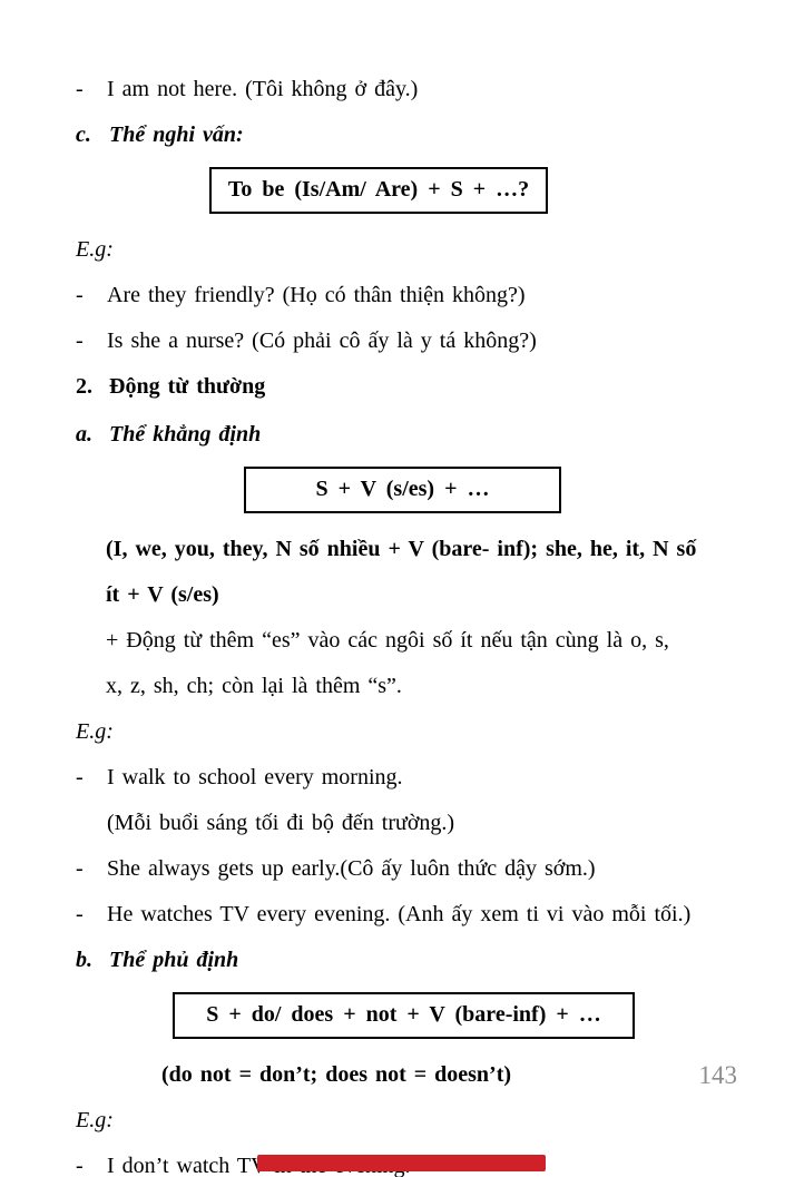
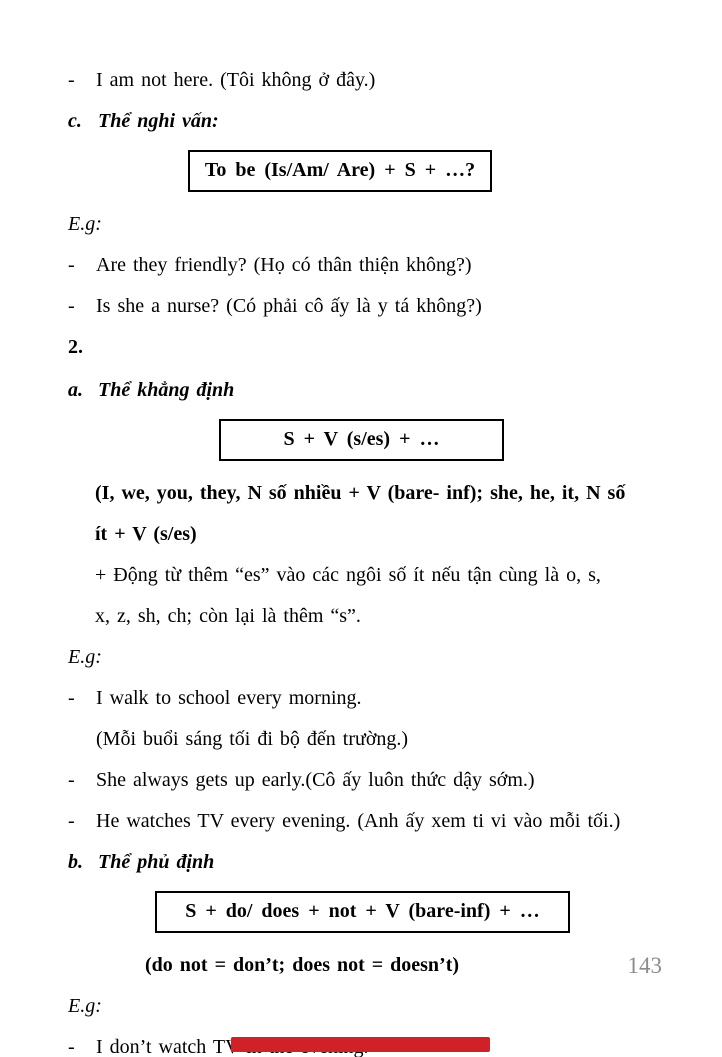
  -
  I am not here. (Tôi không ở đây.)
  c.
  Thể nghi vấn:
  To be (Is/Am/ Are) + S + …?
  E.g:
  -
  Are they friendly? (Họ có thân thiện không?)
  -
  Is she a nurse? (Có phải cô ấy là y tá không?)
  2.
- Động từ thường
  a.
  Thể khẳng định
  S + V (s/es) + …
  (I, we, you, they, N số nhiều + V (bare- inf); she, he, it, N số
  ít + V (s/es)
  + Động từ thêm “es” vào các ngôi số ít nếu tận cùng là o, s,
  x, z, sh, ch; còn lại là thêm “s”.
  E.g:
  -
  I walk to school every morning.
  (Mỗi buổi sáng tối đi bộ đến trường.)
  -
  She always gets up early.(Cô ấy luôn thức dậy sớm.)
  -
  He watches TV every evening. (Anh ấy xem ti vi vào mỗi tối.)
  b.
  Thể phủ định
  S + do/ does + not + V (bare-inf) + …
  (do not = don’t; does not = doesn’t)
  E.g:
  -
  143
